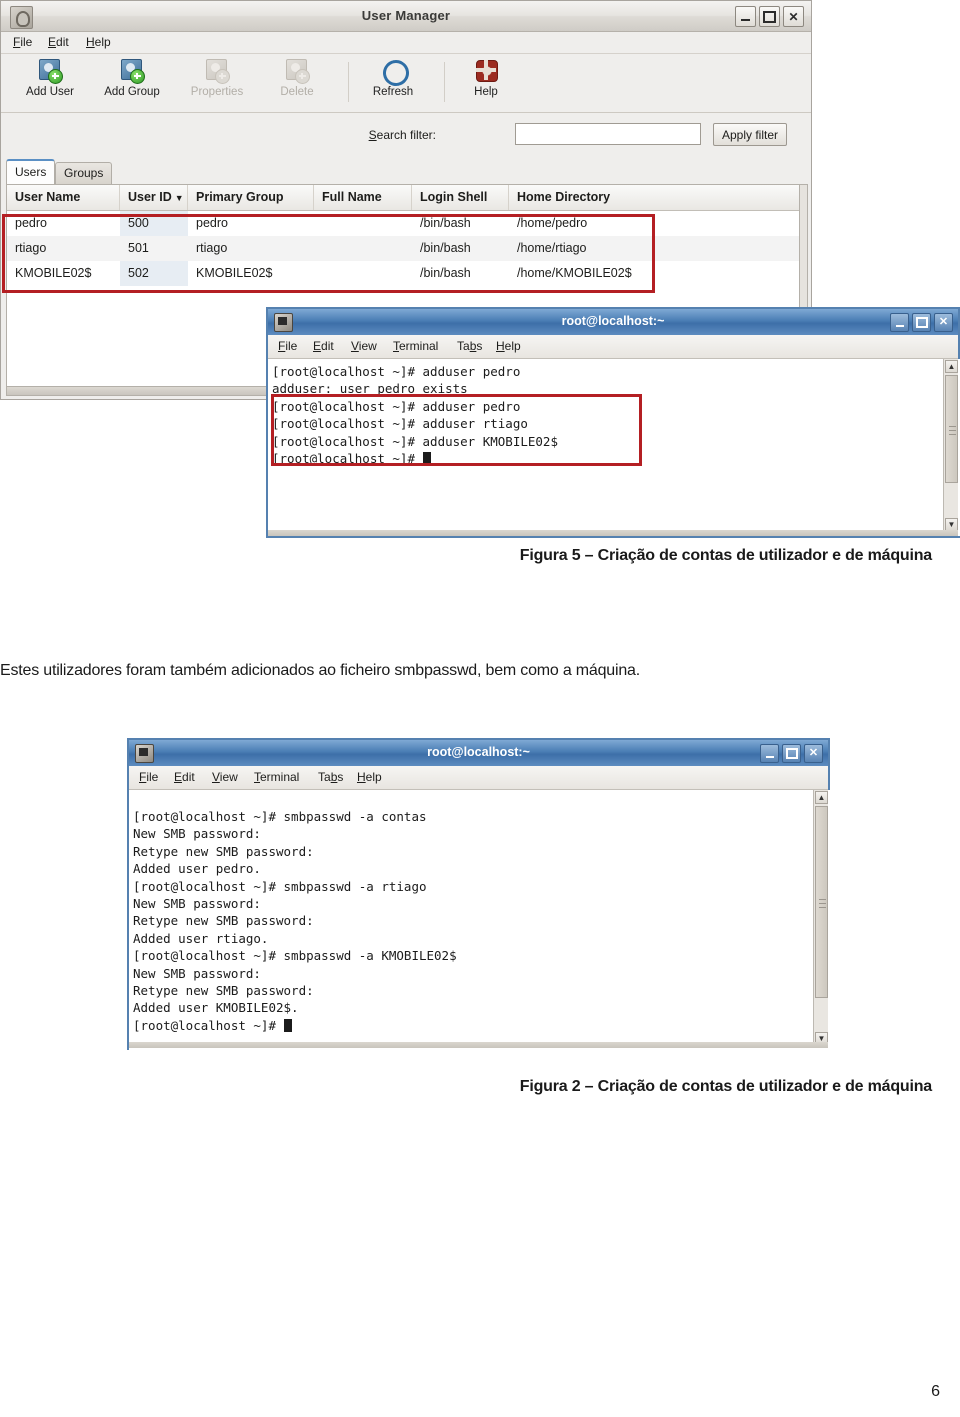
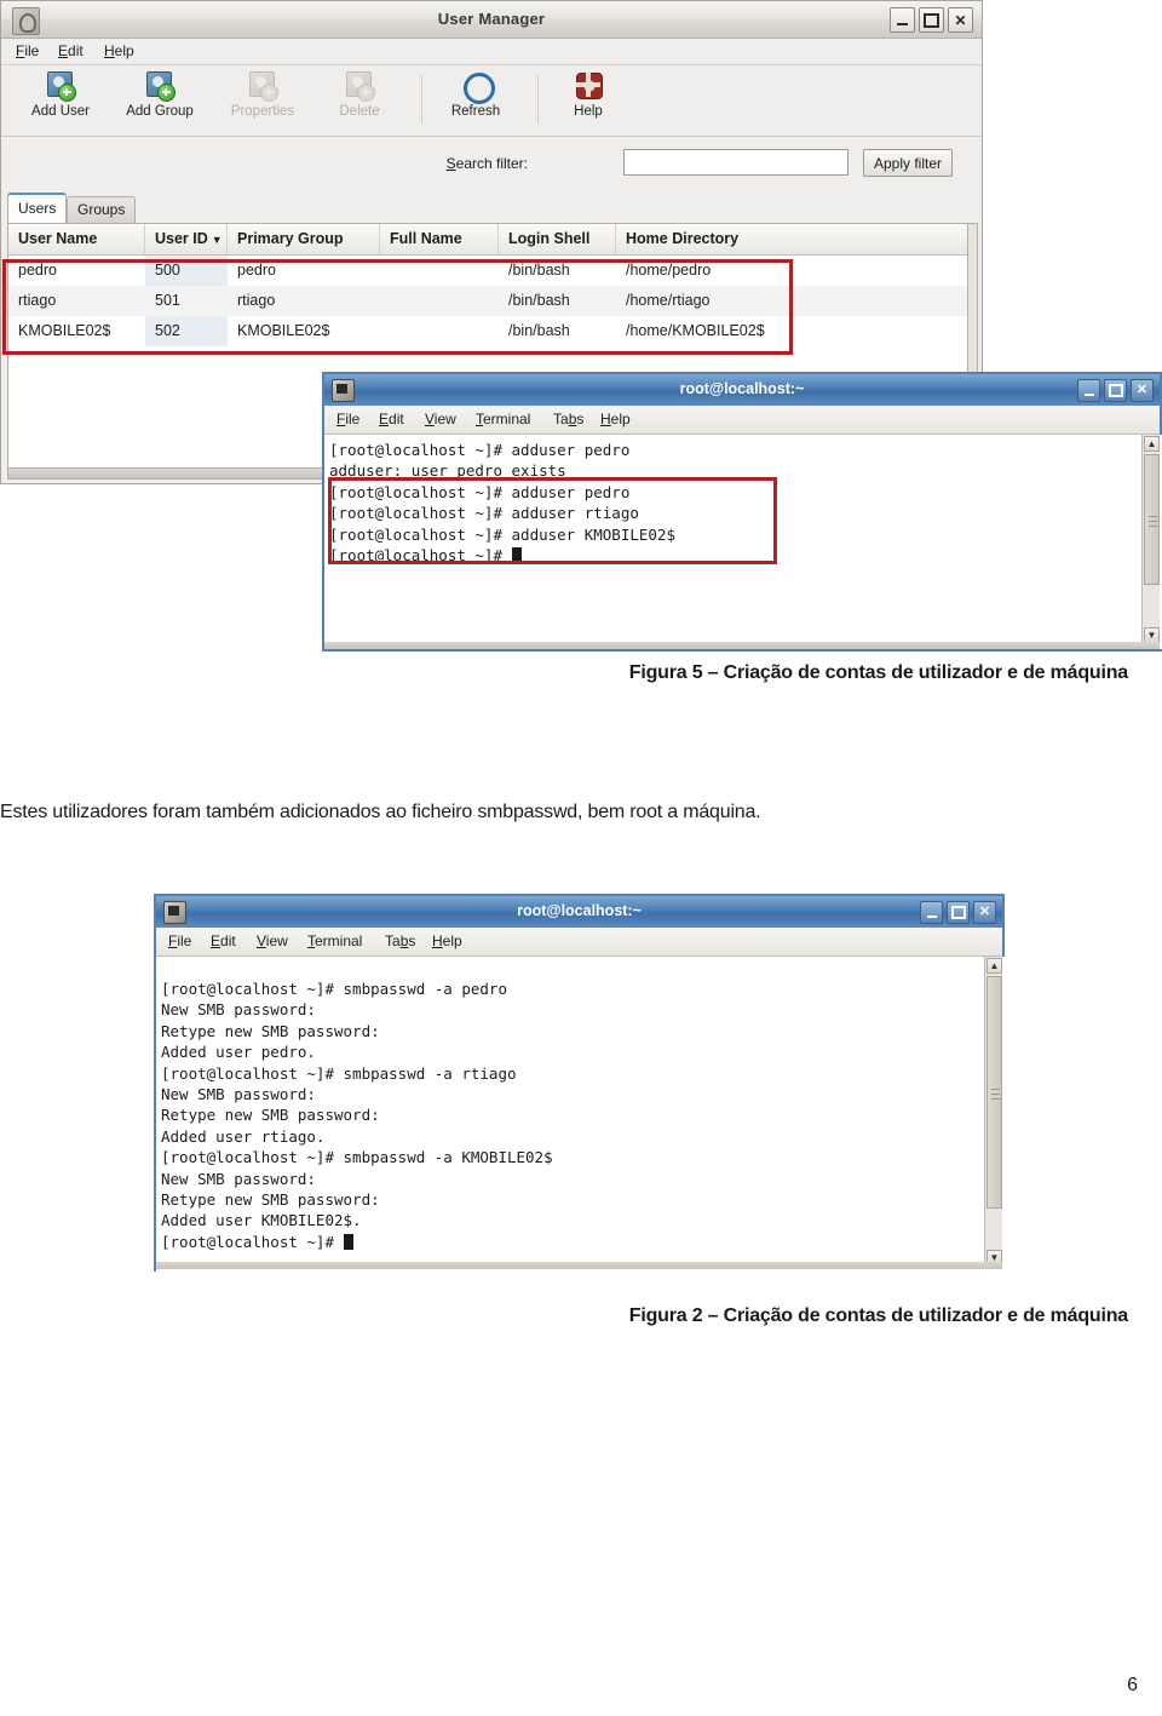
  User Manager
  ✕
  File
  Edit
  Help
  Add User
  Add Group
  Properties
  Delete
  Refresh
  Help
  Search filter:
  Apply filter
  Users
  Groups
  User Name
  User ID ▼
  Primary Group
  Full Name
  Login Shell
  Home Directory
  pedro
  500
  pedro
  /bin/bash
  /home/pedro
  rtiago
  501
  rtiago
  /bin/bash
  /home/rtiago
  KMOBILE02$
  502
  KMOBILE02$
  /bin/bash
  /home/KMOBILE02$
  root@localhost:~
  ✕
  File
  Edit
  View
  Terminal
  Tabs
  Help
  [root@localhost ~]# adduser pedro
  adduser: user pedro exists
  [root@localhost ~]# adduser pedro
  [root@localhost ~]# adduser rtiago
  [root@localhost ~]# adduser KMOBILE02$
  [root@localhost ~]#
  ▲
  ▼
  Figura 5 – Criação de contas de utilizador e de máquina
- Estes utilizadores foram também adicionados ao ficheiro smbpasswd, bem como a máquina.
+ Estes utilizadores foram também adicionados ao ficheiro smbpasswd, bem root a máquina.
  root@localhost:~
  ✕
  File
  Edit
  View
  Terminal
  Tabs
  Help
- [root@localhost ~]# smbpasswd -a contas
+ [root@localhost ~]# smbpasswd -a pedro
  New SMB password:
  Retype new SMB password:
  Added user pedro.
  [root@localhost ~]# smbpasswd -a rtiago
  New SMB password:
  Retype new SMB password:
  Added user rtiago.
  [root@localhost ~]# smbpasswd -a KMOBILE02$
  New SMB password:
  Retype new SMB password:
  Added user KMOBILE02$.
  [root@localhost ~]#
  ▲
  ▼
  Figura 2 – Criação de contas de utilizador e de máquina
  6
